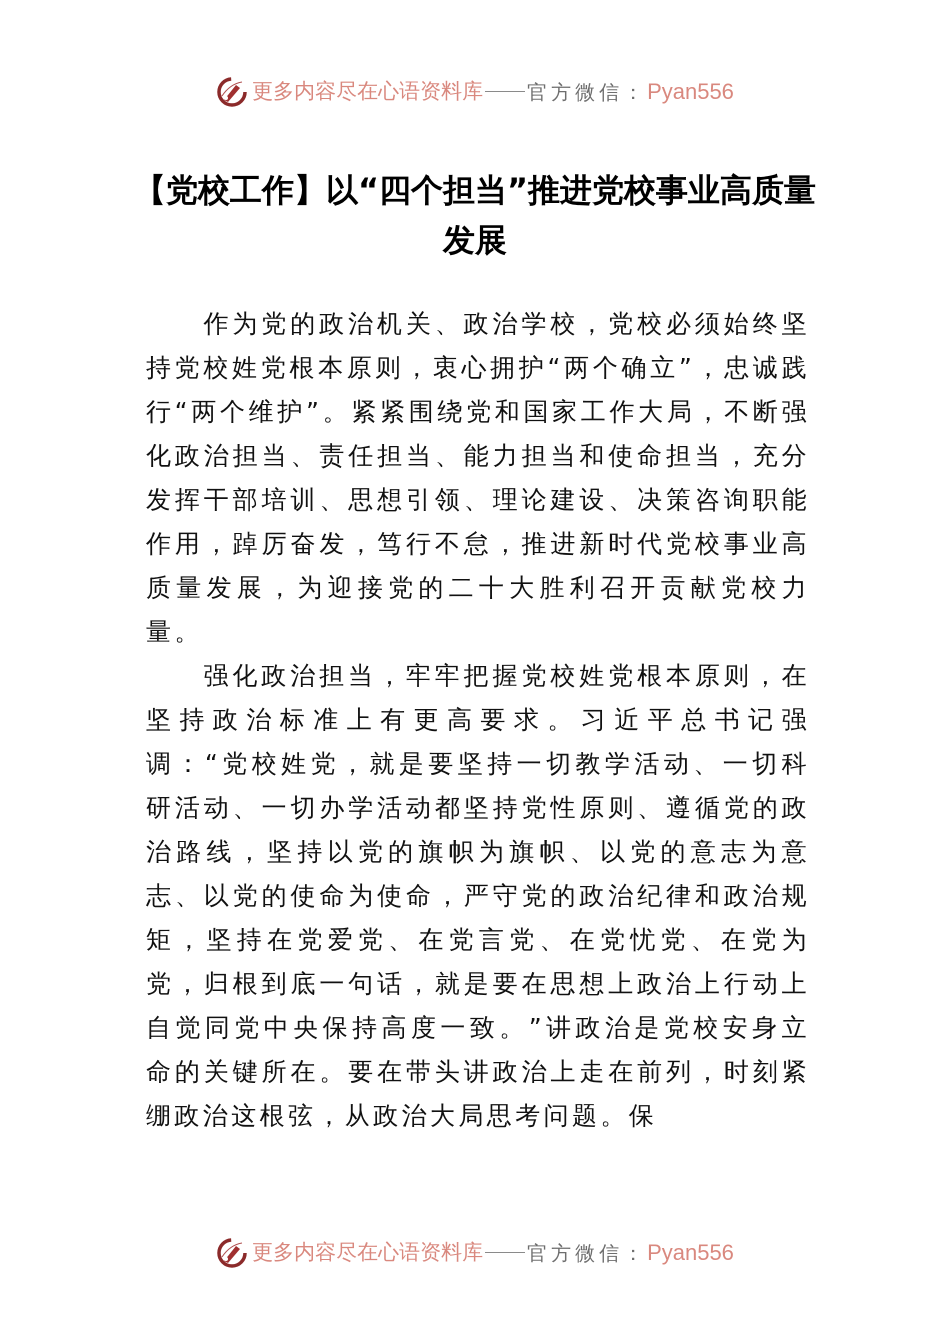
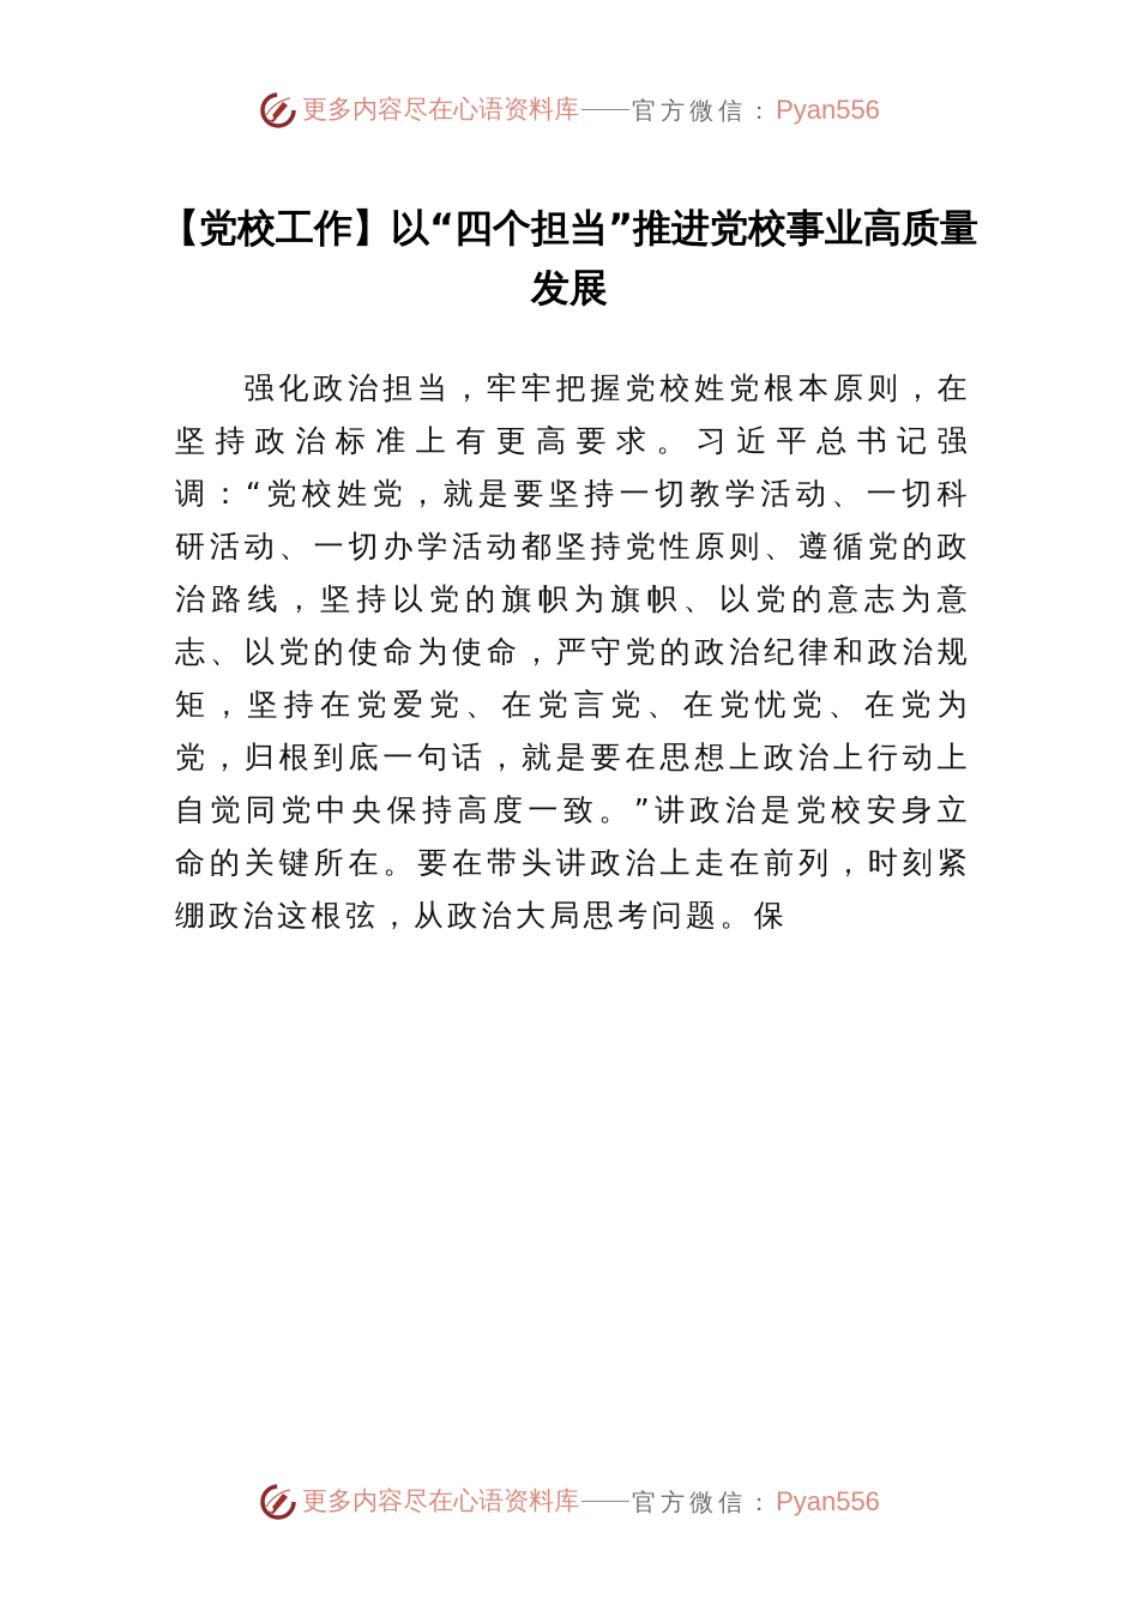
  更多内容尽在心语资料库
  官方微信：
  Pyan556
  【党校工作】以“四个担当”推进党校事业高质量发展
- 作为党的政治机关、政治学校，党校必须始终坚持党校姓党根本原则，衷心拥护“两个确立”，忠诚践行“两个维护”。紧紧围绕党和国家工作大局，不断强化政治担当、责任担当、能力担当和使命担当，充分发挥干部培训、思想引领、理论建设、决策咨询职能作用，踔厉奋发，笃行不怠，推进新时代党校事业高质量发展，为迎接党的二十大胜利召开贡献党校力量。
  强化政治担当，牢牢把握党校姓党根本原则，在坚持政治标准上有更高要求。习近平总书记强调：“党校姓党，就是要坚持一切教学活动、一切科研活动、一切办学活动都坚持党性原则、遵循党的政治路线，坚持以党的旗帜为旗帜、以党的意志为意志、以党的使命为使命，严守党的政治纪律和政治规矩，坚持在党爱党、在党言党、在党忧党、在党为党，归根到底一句话，就是要在思想上政治上行动上自觉同党中央保持高度一致。”讲政治是党校安身立命的关键所在。要在带头讲政治上走在前列，时刻紧绷政治这根弦，从政治大局思考问题。保
  更多内容尽在心语资料库
  官方微信：
  Pyan556
